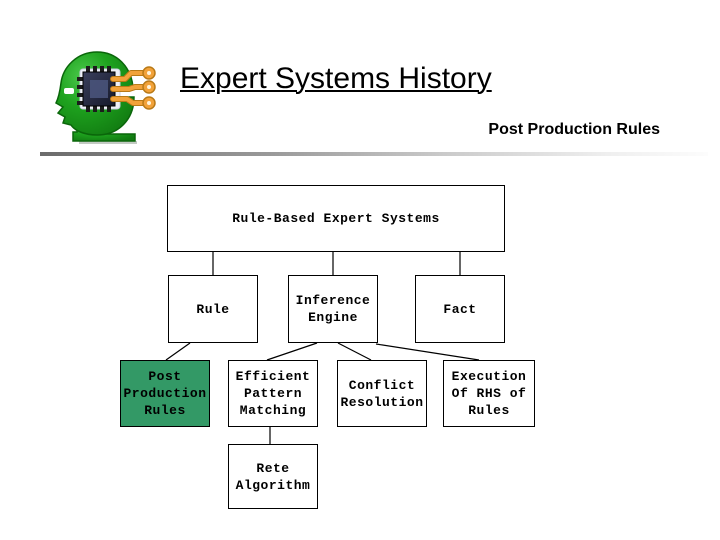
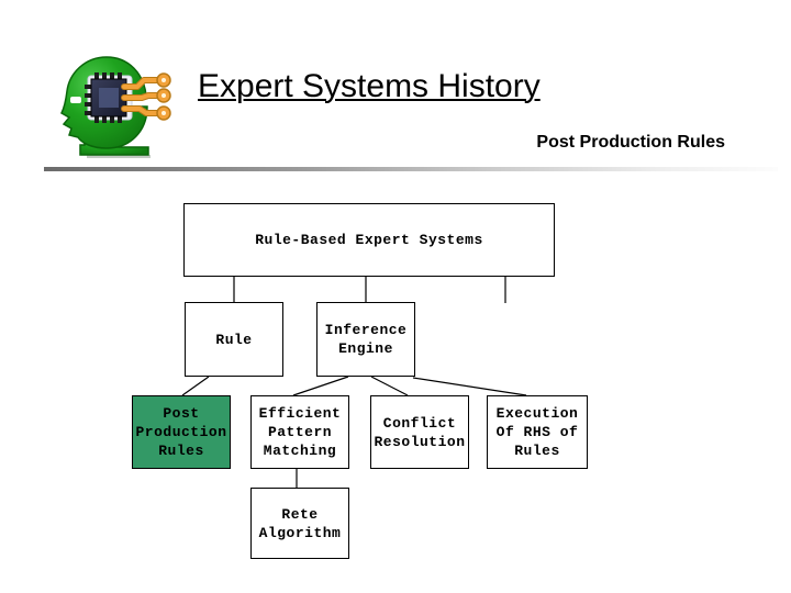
  Expert Systems History
  Post Production Rules
  Rule-Based Expert Systems
  Rule
  Inference
  Engine
- Fact
  Post
  Production
  Rules
  Efficient
  Pattern
  Matching
  Conflict
  Resolution
  Execution
  Of RHS of
  Rules
  Rete
  Algorithm
